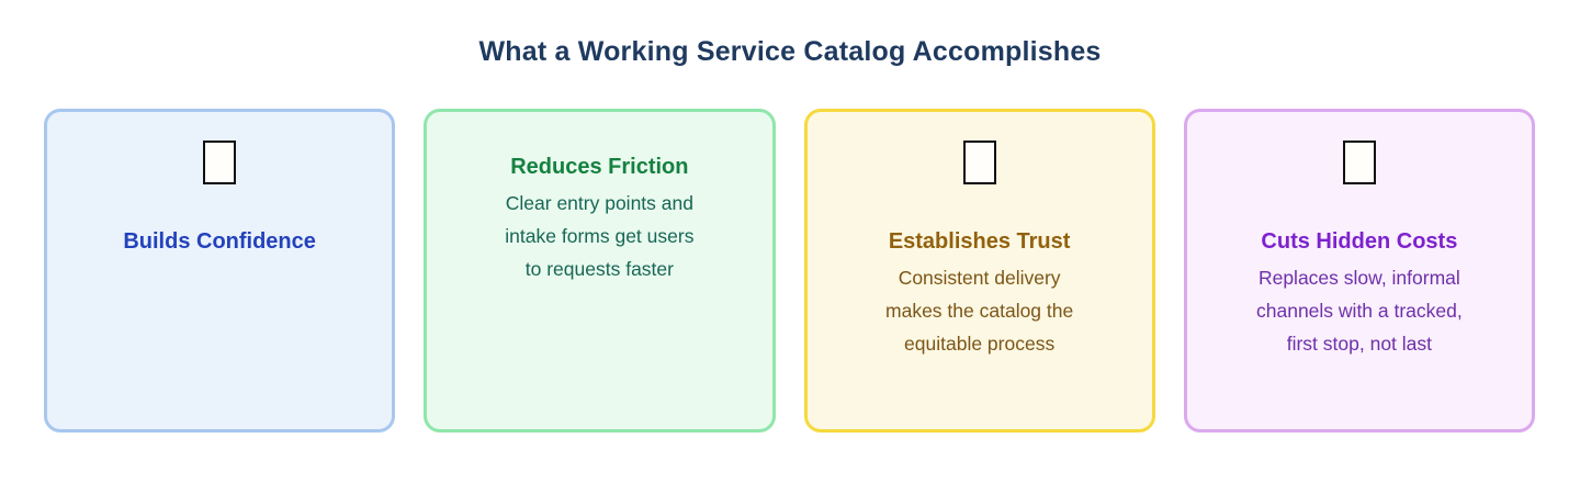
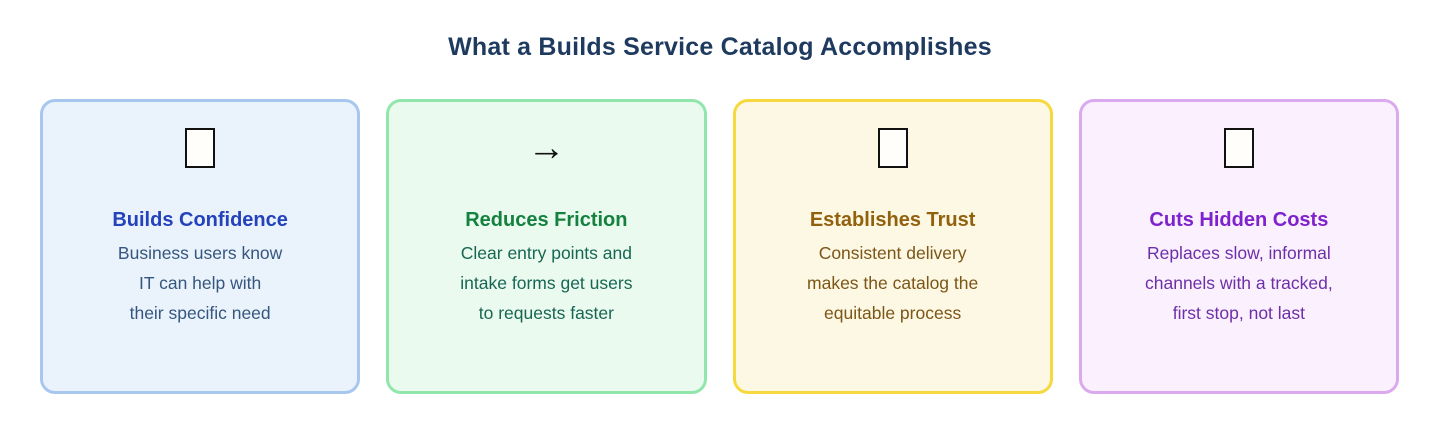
- What a Working Service Catalog Accomplishes
+ What a Builds Service Catalog Accomplishes
  Builds Confidence
+ Business users know
+ IT can help with
+ their specific need
+ →
  Reduces Friction
  Clear entry points and
  intake forms get users
  to requests faster
  Establishes Trust
  Consistent delivery
  makes the catalog the
  equitable process
  Cuts Hidden Costs
  Replaces slow, informal
  channels with a tracked,
  first stop, not last
